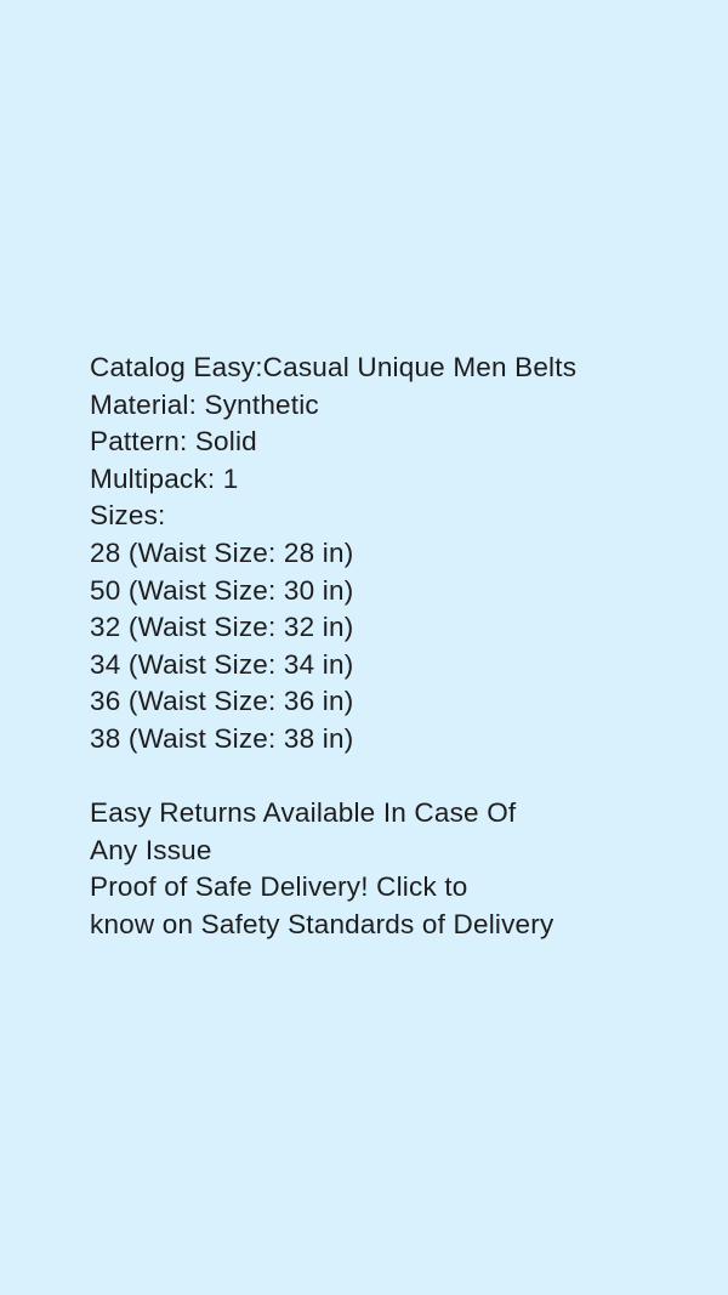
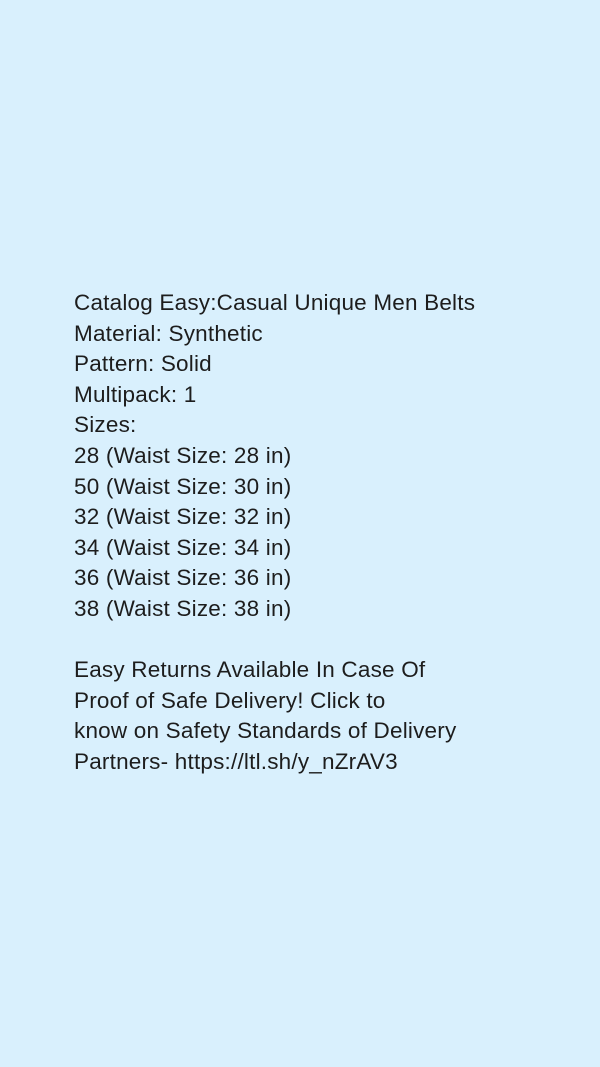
  Catalog Easy:Casual Unique Men Belts
  Material: Synthetic
  Pattern: Solid
  Multipack: 1
  Sizes:
  28 (Waist Size: 28 in)
  50 (Waist Size: 30 in)
  32 (Waist Size: 32 in)
  34 (Waist Size: 34 in)
  36 (Waist Size: 36 in)
  38 (Waist Size: 38 in)
  Easy Returns Available In Case Of
- Any Issue
  Proof of Safe Delivery! Click to
  know on Safety Standards of Delivery
+ Partners- https://ltl.sh/y_nZrAV3
